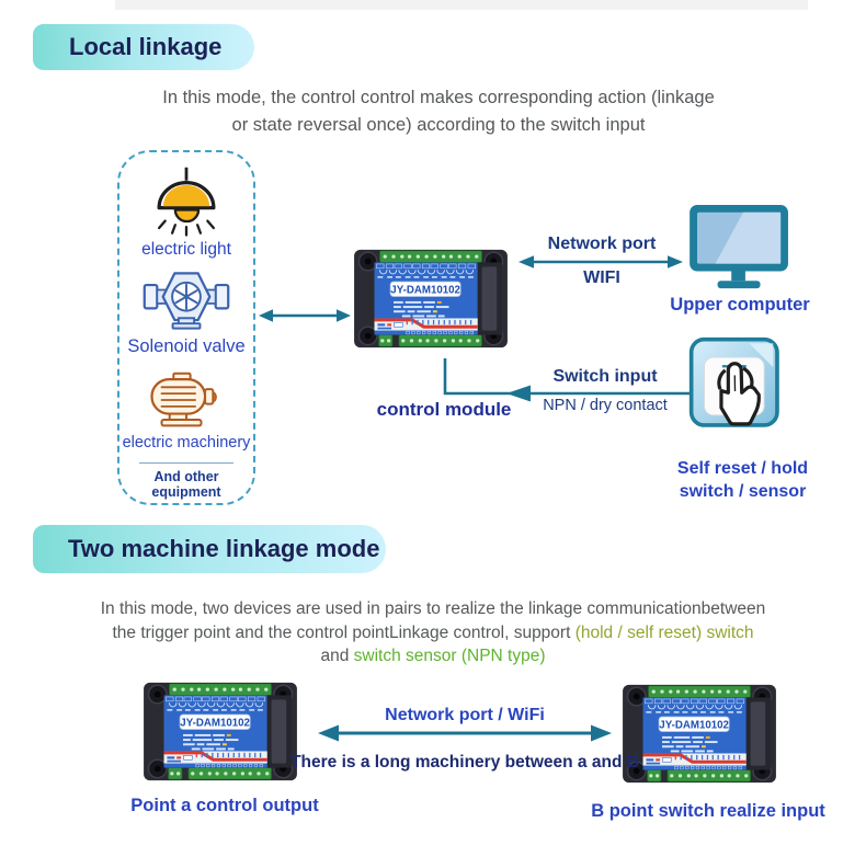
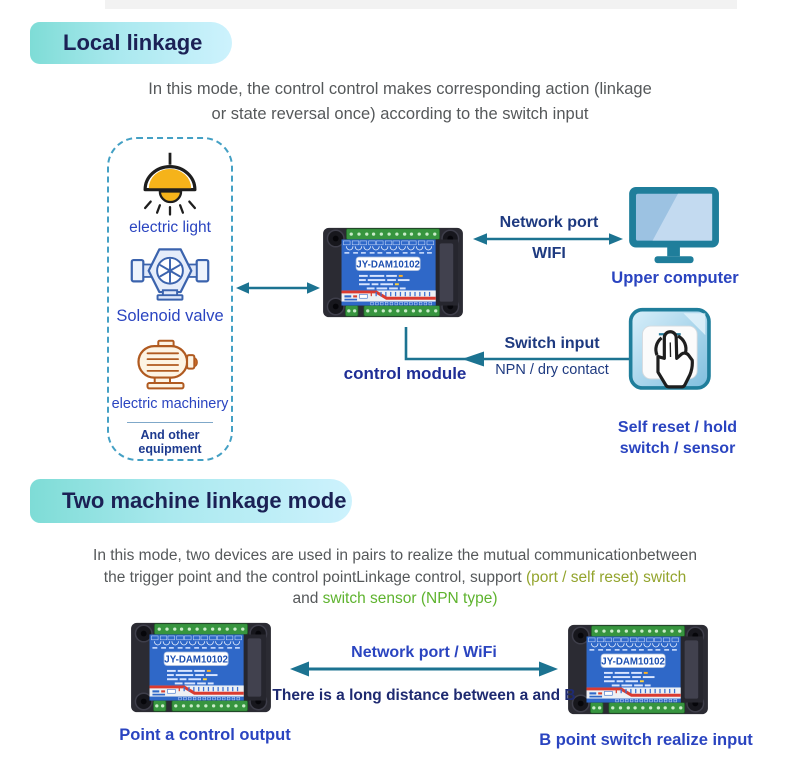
  Local linkage
  In this mode, the control control makes corresponding action (linkage
  or state reversal once) according to the switch input
  electric light
  Solenoid valve
  electric machinery
  And other equipment
  control module
  Network port
  WIFI
  Upper computer
  Switch input
  NPN / dry contact
  Self reset / hold
  switch / sensor
  Two machine linkage mode
- In this mode, two devices are used in pairs to realize the linkage communicationbetween
+ In this mode, two devices are used in pairs to realize the mutual communicationbetween
- the trigger point and the control pointLinkage control, support (hold / self reset) switch
+ the trigger point and the control pointLinkage control, support (port / self reset) switch
  and switch sensor (NPN type)
  Network port / WiFi
- There is a long machinery between a and B
+ There is a long distance between a and B
  Point a control output
  B point switch realize input
